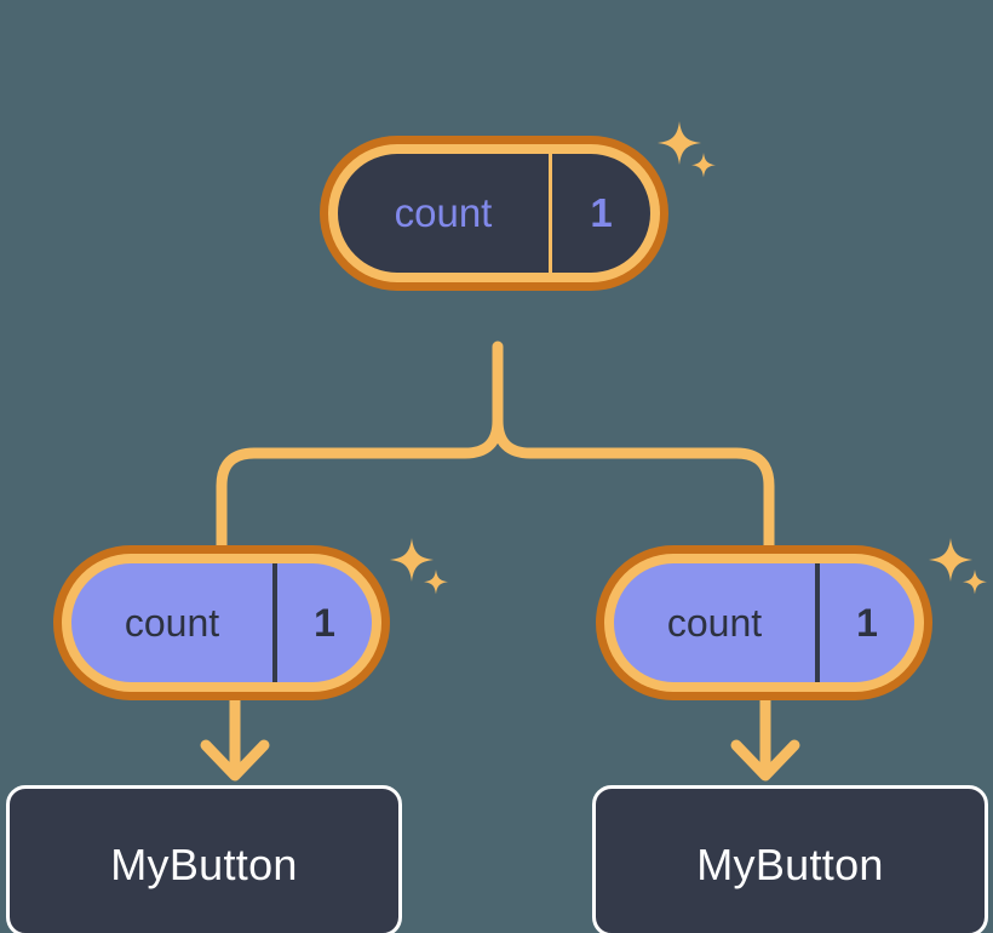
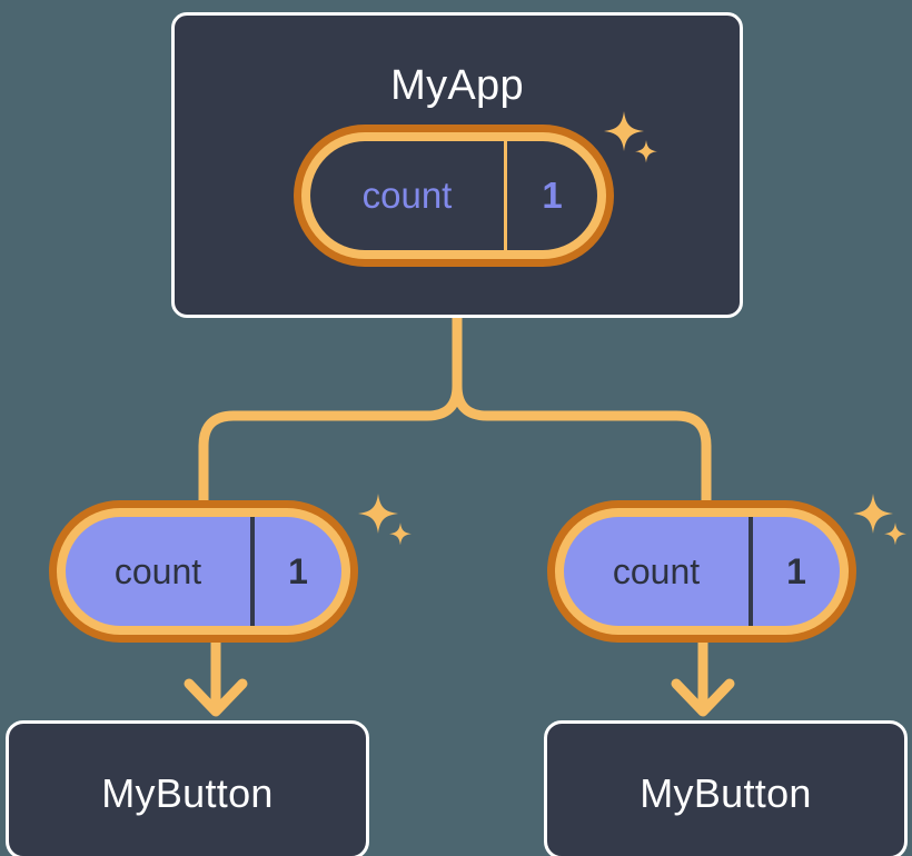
+ MyApp
  count
  1
  count
  1
  count
  1
  MyButton
  MyButton
